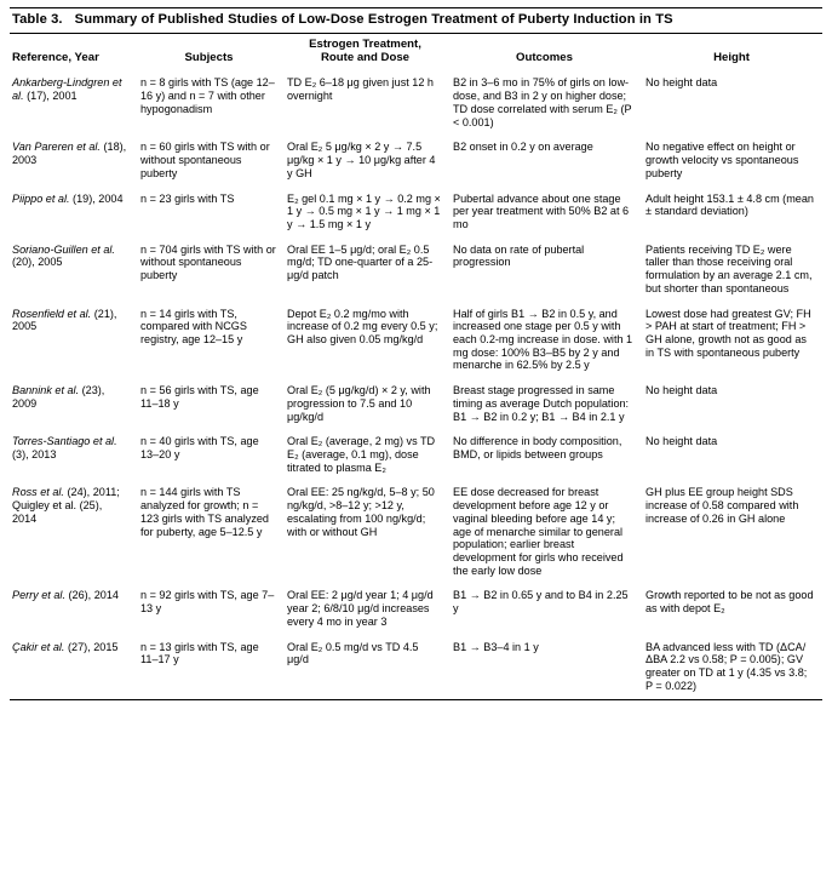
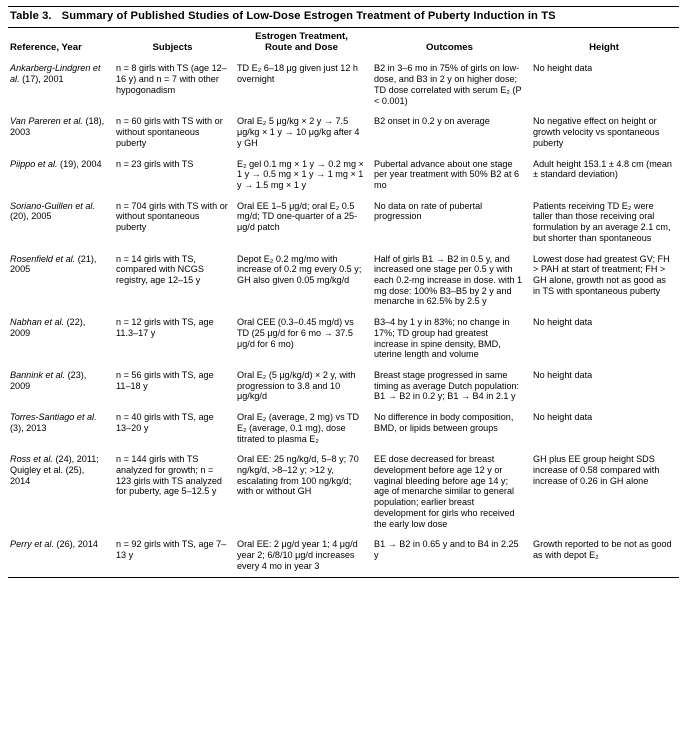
  Table 3. Summary of Published Studies of Low-Dose Estrogen Treatment of Puberty Induction in TS
  Reference, Year	Subjects	Estrogen Treatment, Route and Dose	Outcomes	Height
  Ankarberg-Lindgren et al. (17), 2001	n = 8 girls with TS (age 12–16 y) and n = 7 with other hypogonadism	TD E₂ 6–18 μg given just 12 h overnight	B2 in 3–6 mo in 75% of girls on low-dose, and B3 in 2 y on higher dose; TD dose correlated with serum E₂ (P < 0.001)	No height data
  Van Pareren et al. (18), 2003	n = 60 girls with TS with or without spontaneous puberty	Oral E₂ 5 μg/kg × 2 y → 7.5 μg/kg × 1 y → 10 μg/kg after 4 y GH	B2 onset in 0.2 y on average	No negative effect on height or growth velocity vs spontaneous puberty
  Piippo et al. (19), 2004	n = 23 girls with TS	E₂ gel 0.1 mg × 1 y → 0.2 mg × 1 y → 0.5 mg × 1 y → 1 mg × 1 y → 1.5 mg × 1 y	Pubertal advance about one stage per year treatment with 50% B2 at 6 mo	Adult height 153.1 ± 4.8 cm (mean ± standard deviation)
  Soriano-Guillen et al. (20), 2005	n = 704 girls with TS with or without spontaneous puberty	Oral EE 1–5 μg/d; oral E₂ 0.5 mg/d; TD one-quarter of a 25-μg/d patch	No data on rate of pubertal progression	Patients receiving TD E₂ were taller than those receiving oral formulation by an average 2.1 cm, but shorter than spontaneous
  Rosenfield et al. (21), 2005	n = 14 girls with TS, compared with NCGS registry, age 12–15 y	Depot E₂ 0.2 mg/mo with increase of 0.2 mg every 0.5 y; GH also given 0.05 mg/kg/d	Half of girls B1 → B2 in 0.5 y, and increased one stage per 0.5 y with each 0.2-mg increase in dose. with 1 mg dose: 100% B3–B5 by 2 y and menarche in 62.5% by 2.5 y	Lowest dose had greatest GV; FH > PAH at start of treatment; FH > GH alone, growth not as good as in TS with spontaneous puberty
+ Nabhan et al. (22), 2009	n = 12 girls with TS, age 11.3–17 y	Oral CEE (0.3–0.45 mg/d) vs TD (25 μg/d for 6 mo → 37.5 μg/d for 6 mo)	B3–4 by 1 y in 83%; no change in 17%; TD group had greatest increase in spine density, BMD, uterine length and volume	No height data
- Bannink et al. (23), 2009	n = 56 girls with TS, age 11–18 y	Oral E₂ (5 μg/kg/d) × 2 y, with progression to 7.5 and 10 μg/kg/d	Breast stage progressed in same timing as average Dutch population: B1 → B2 in 0.2 y; B1 → B4 in 2.1 y	No height data
+ Bannink et al. (23), 2009	n = 56 girls with TS, age 11–18 y	Oral E₂ (5 μg/kg/d) × 2 y, with progression to 3.8 and 10 μg/kg/d	Breast stage progressed in same timing as average Dutch population: B1 → B2 in 0.2 y; B1 → B4 in 2.1 y	No height data
  Torres-Santiago et al. (3), 2013	n = 40 girls with TS, age 13–20 y	Oral E₂ (average, 2 mg) vs TD E₂ (average, 0.1 mg), dose titrated to plasma E₂	No difference in body composition, BMD, or lipids between groups	No height data
- Ross et al. (24), 2011; Quigley et al. (25), 2014	n = 144 girls with TS analyzed for growth; n = 123 girls with TS analyzed for puberty, age 5–12.5 y	Oral EE: 25 ng/kg/d, 5–8 y; 50 ng/kg/d, >8–12 y; >12 y, escalating from 100 ng/kg/d; with or without GH	EE dose decreased for breast development before age 12 y or vaginal bleeding before age 14 y; age of menarche similar to general population; earlier breast development for girls who received the early low dose	GH plus EE group height SDS increase of 0.58 compared with increase of 0.26 in GH alone
+ Ross et al. (24), 2011; Quigley et al. (25), 2014	n = 144 girls with TS analyzed for growth; n = 123 girls with TS analyzed for puberty, age 5–12.5 y	Oral EE: 25 ng/kg/d, 5–8 y; 70 ng/kg/d, >8–12 y; >12 y, escalating from 100 ng/kg/d; with or without GH	EE dose decreased for breast development before age 12 y or vaginal bleeding before age 14 y; age of menarche similar to general population; earlier breast development for girls who received the early low dose	GH plus EE group height SDS increase of 0.58 compared with increase of 0.26 in GH alone
  Perry et al. (26), 2014	n = 92 girls with TS, age 7–13 y	Oral EE: 2 μg/d year 1; 4 μg/d year 2; 6/8/10 μg/d increases every 4 mo in year 3	B1 → B2 in 0.65 y and to B4 in 2.25 y	Growth reported to be not as good as with depot E₂
- Çakir et al. (27), 2015	n = 13 girls with TS, age 11–17 y	Oral E₂ 0.5 mg/d vs TD 4.5 μg/d	B1 → B3–4 in 1 y	BA advanced less with TD (ΔCA/ΔBA 2.2 vs 0.58; P = 0.005); GV greater on TD at 1 y (4.35 vs 3.8; P = 0.022)
